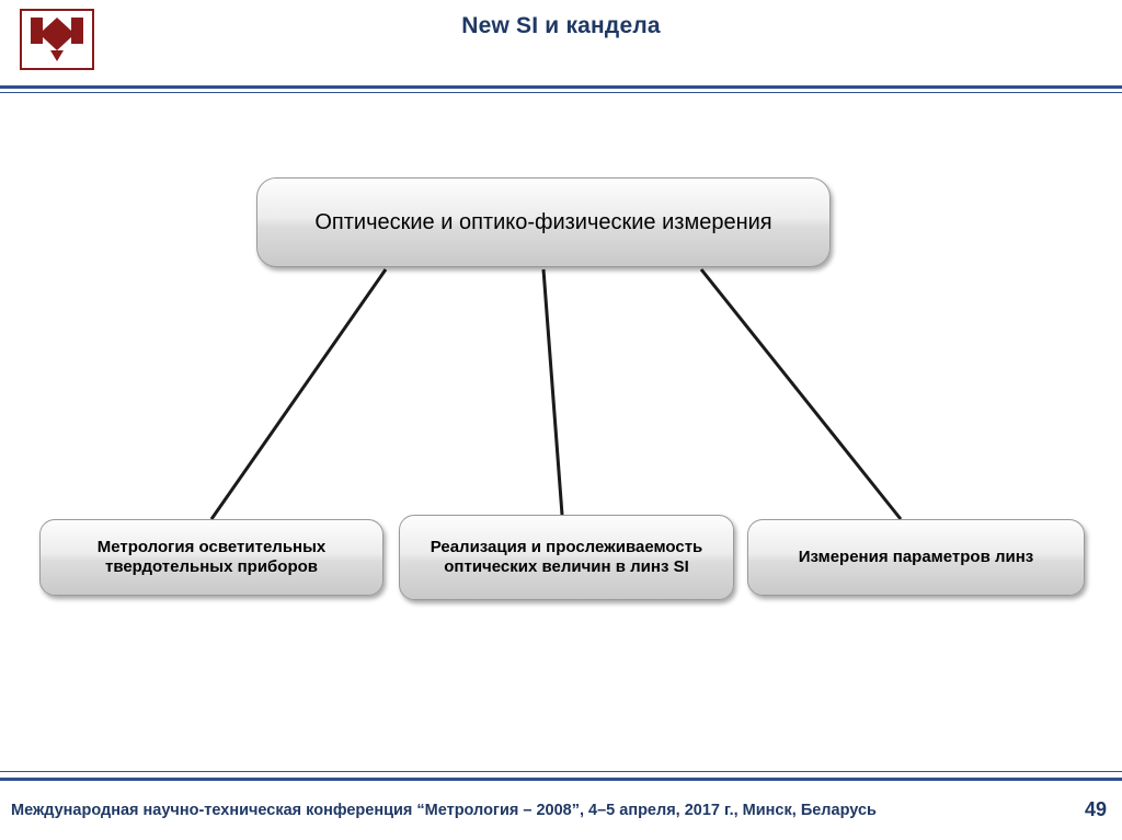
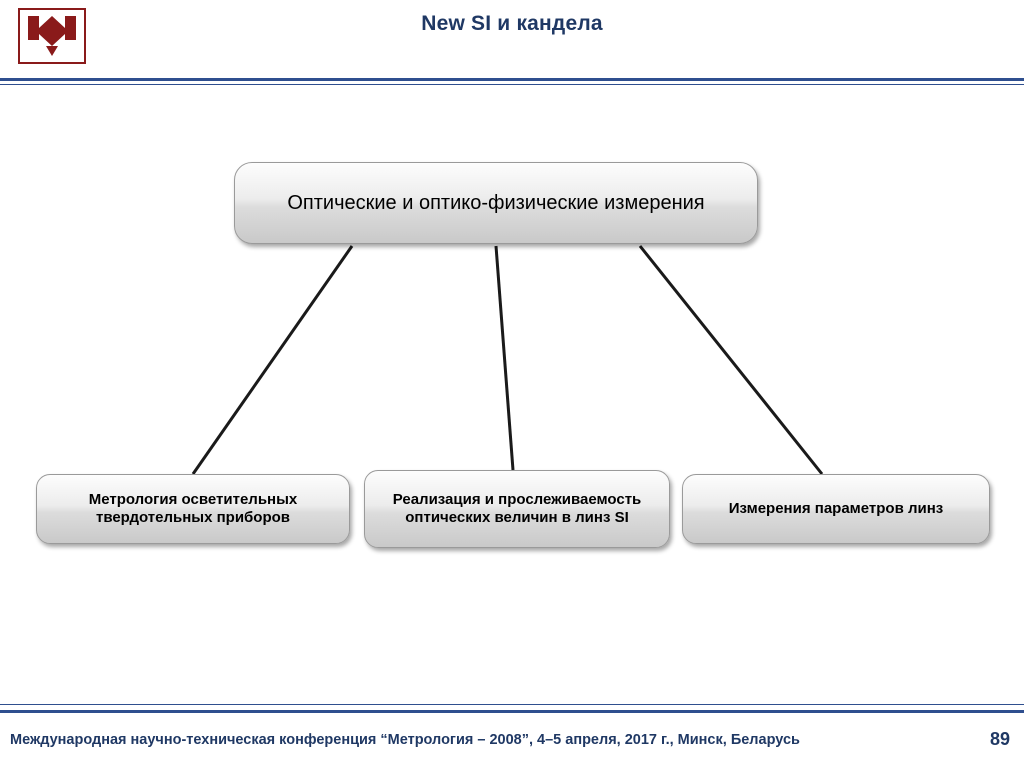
  New SI и кандела
  Оптические и оптико-физические измерения
  Метрология осветительных твердотельных приборов
  Реализация и прослеживаемость оптических величин в линз SI
  Измерения параметров линз
  Международная научно-техническая конференция “Метрология – 2008”, 4–5 апреля, 2017 г., Минск, Беларусь
- 49
+ 89
